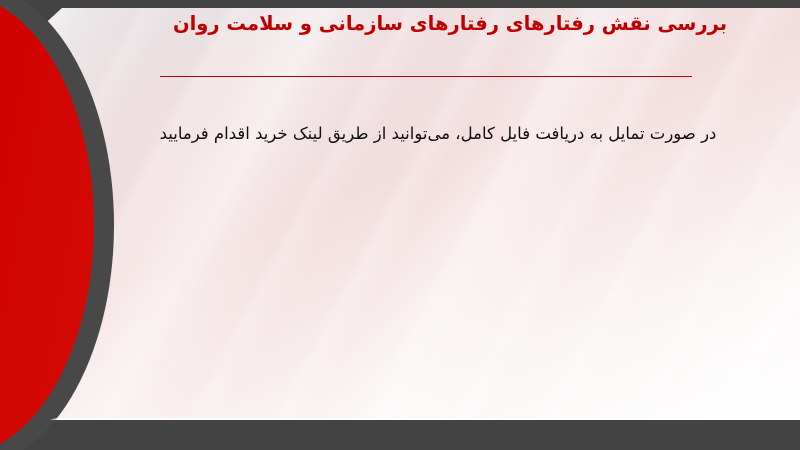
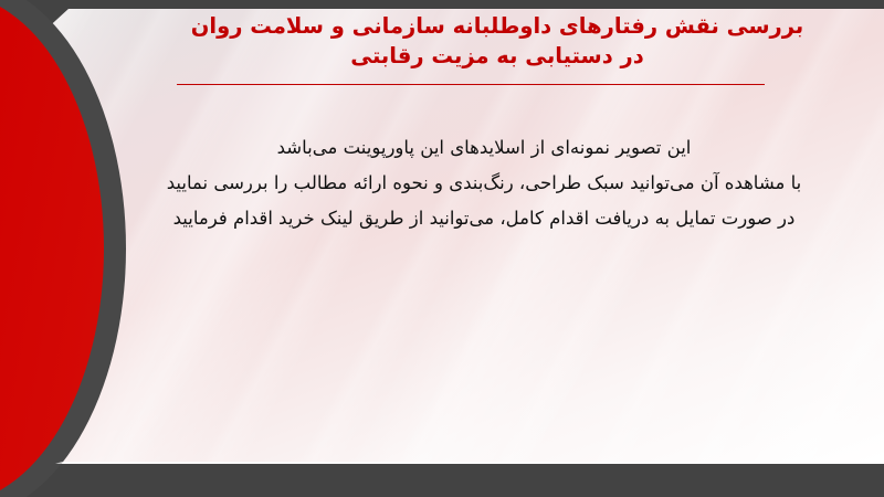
- بررسی نقش رفتارهای رفتارهای سازمانی و سلامت روان
+ بررسی نقش رفتارهای داوطلبانه سازمانی و سلامت روان
+ در دستیابی به مزیت رقابتی
+ این تصویر نمونه‌ای از اسلایدهای این پاورپوینت می‌باشد
+ با مشاهده آن میتوانید سبک طراحی، رنگ‌بندی و نحوه ارائه مطالب را بررسی نمایید
- در صورت تمایل به دریافت فایل کامل، می‌توانید از طریق لینک خرید اقدام فرمایید
+ در صورت تمایل به دریافت اقدام کامل، می‌توانید از طریق لینک خرید اقدام فرمایید
